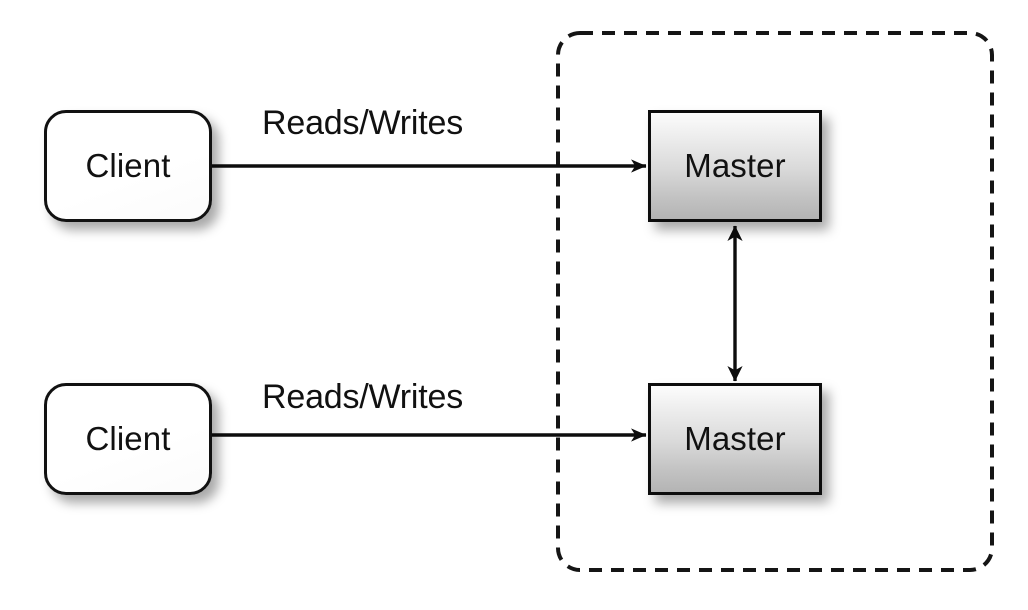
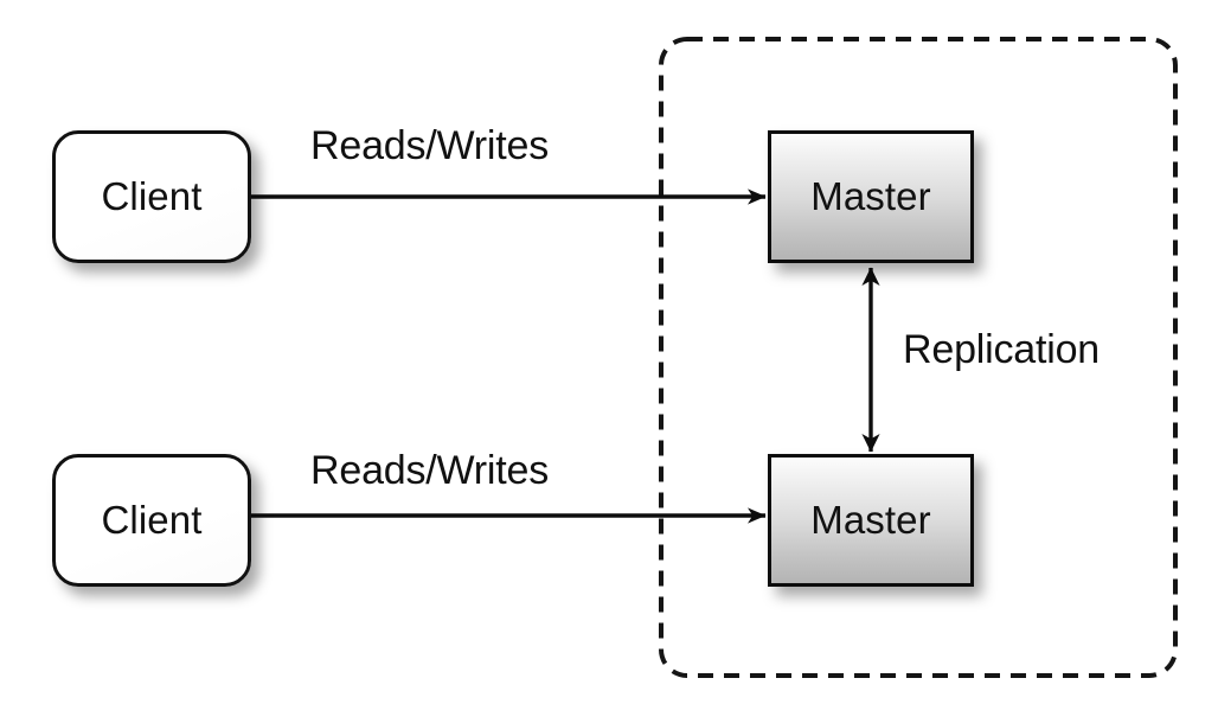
  Client
  Client
  Master
  Master
  Reads/Writes
  Reads/Writes
+ Replication
